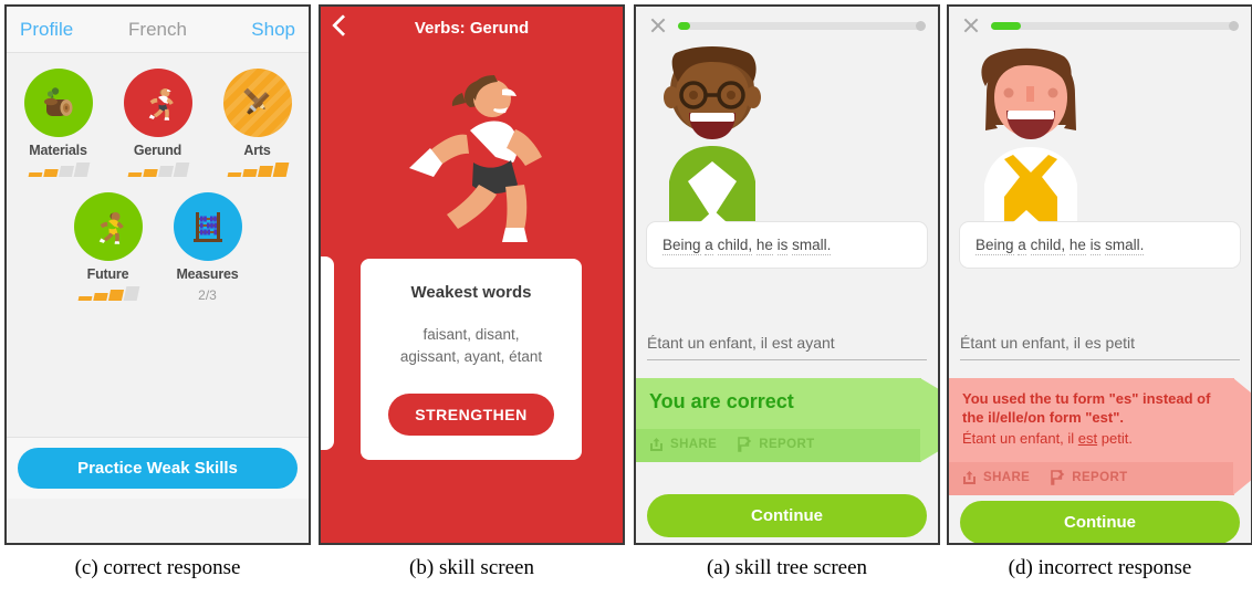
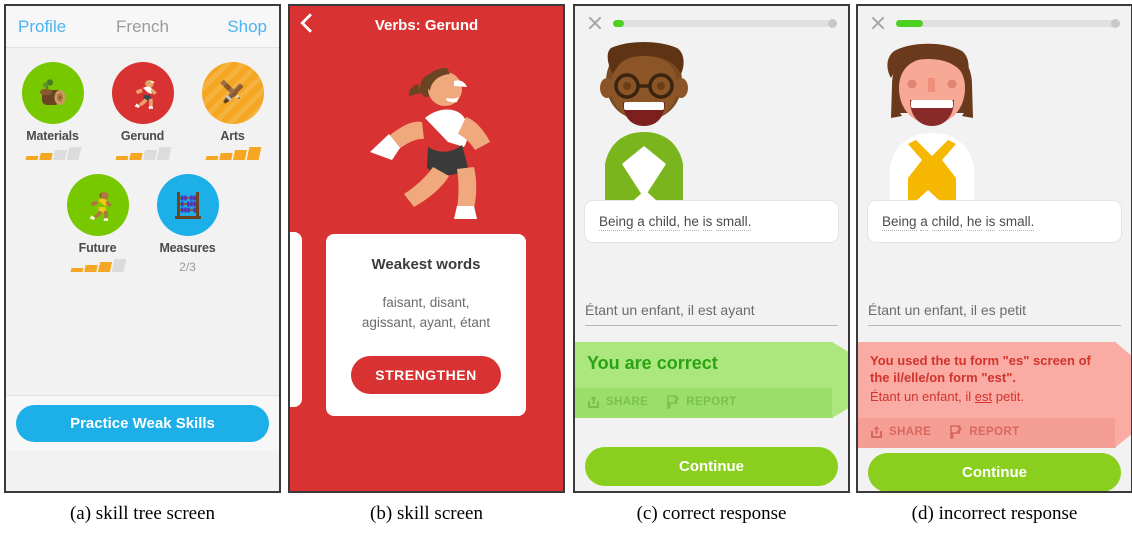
  Profile
  French
  Shop
  Materials
  Gerund
  Arts
  Future
  Measures
  2/3
  Practice Weak Skills
- (c) correct response
+ (a) skill tree screen
  Verbs: Gerund
  Weakest words
  faisant, disant,
  agissant, ayant, étant
  STRENGTHEN
  (b) skill screen
  Being a child, he is small.
  Étant un enfant, il est ayant
  You are correct
  SHARE
  REPORT
  Continue
- (a) skill tree screen
+ (c) correct response
  Being a child, he is small.
  Étant un enfant, il es petit
  Continue
- You used the tu form "es" instead of the il/elle/on form "est".
+ You used the tu form "es" screen of the il/elle/on form "est".
  Étant un enfant, il est petit.
  SHARE
  REPORT
  (d) incorrect response
